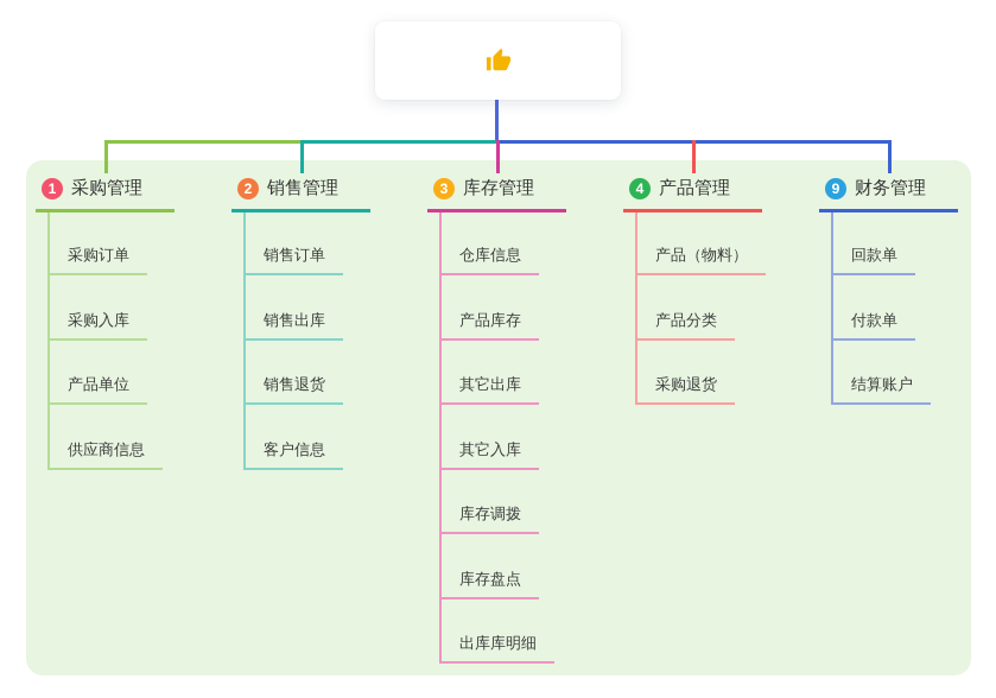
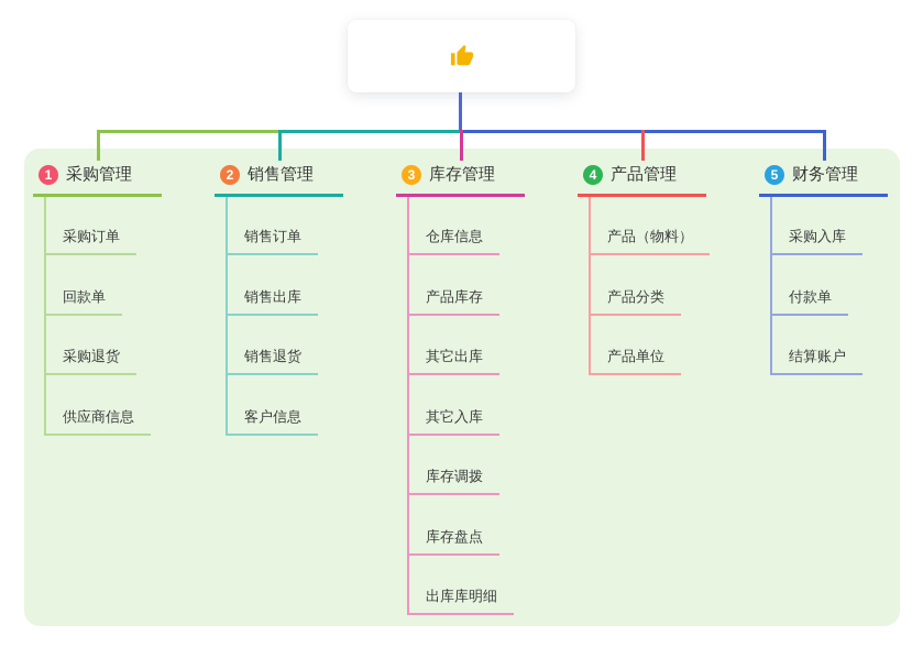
  1
  采购管理
  采购订单
- 采购入库
+ 回款单
- 产品单位
+ 采购退货
  供应商信息
  2
  销售管理
  销售订单
  销售出库
  销售退货
  客户信息
  3
  库存管理
  仓库信息
  产品库存
  其它出库
  其它入库
  库存调拨
  库存盘点
  出库库明细
  4
  产品管理
  产品（物料）
  产品分类
- 采购退货
+ 产品单位
- 9
+ 5
  财务管理
- 回款单
+ 采购入库
  付款单
  结算账户
